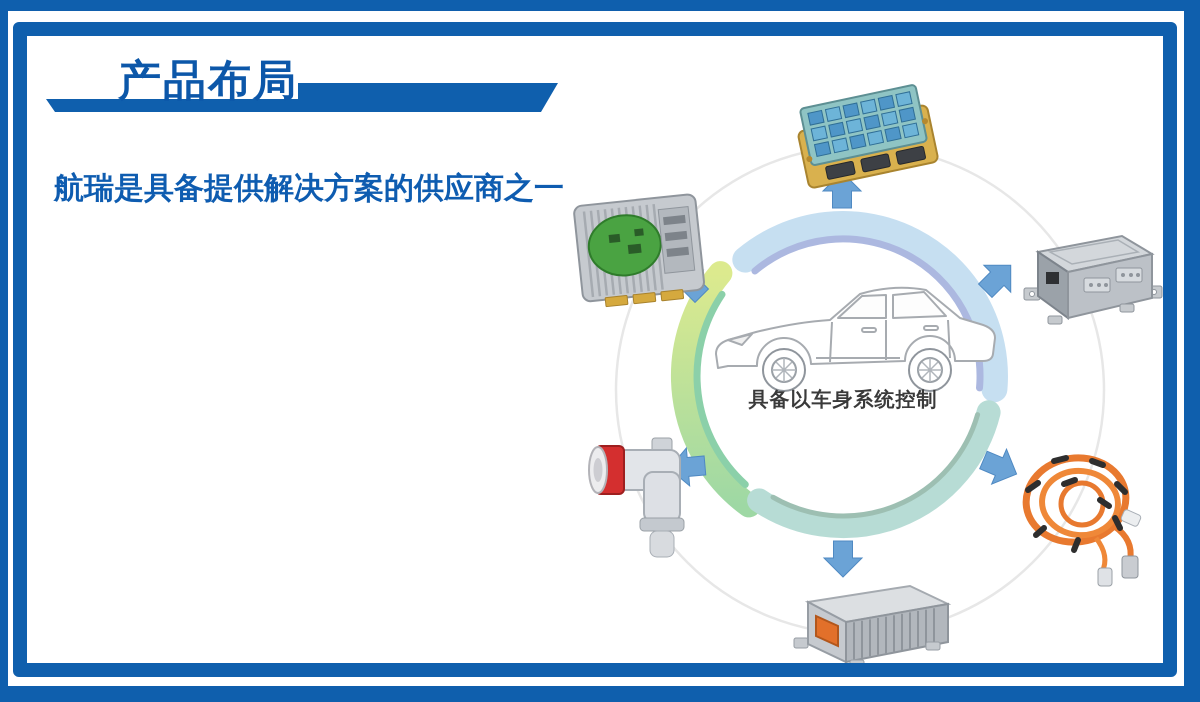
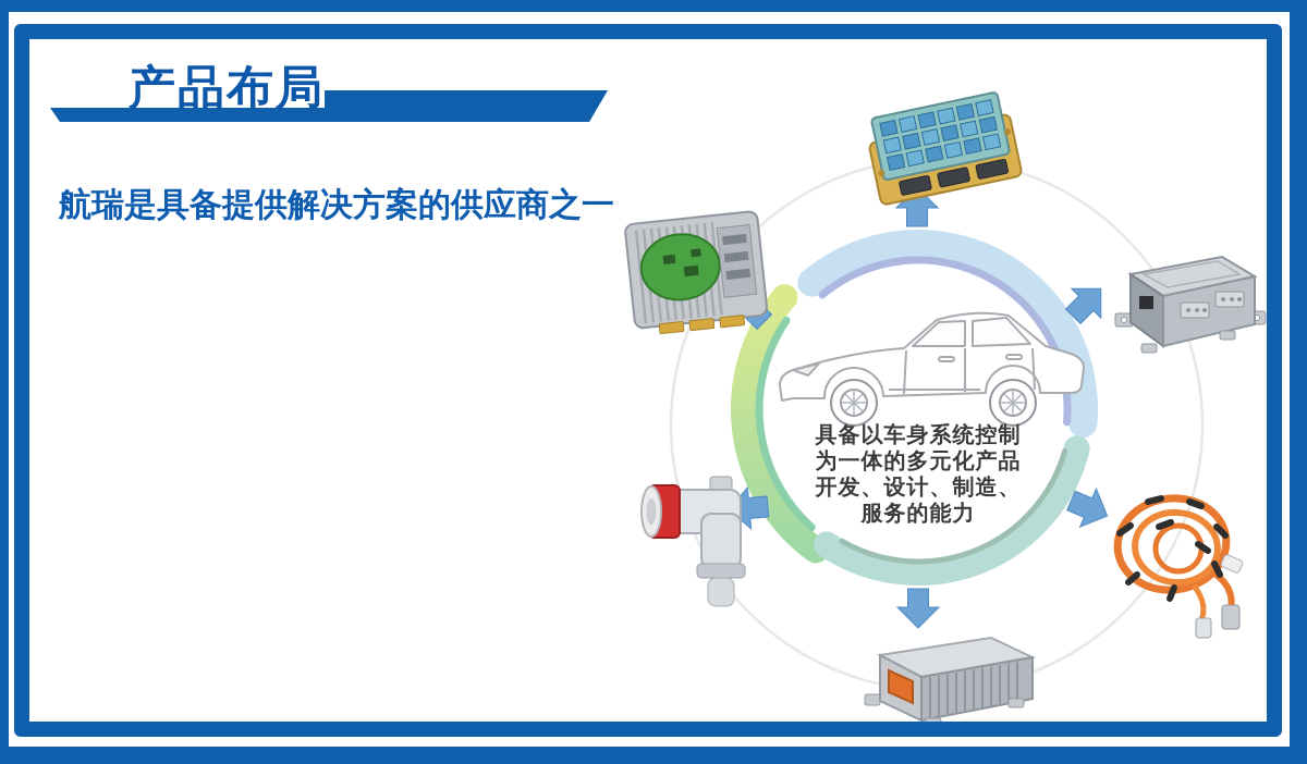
  产品布局
  航瑞是具备提供解决方案的供应商之一
  具备以车身系统控制
+ 为一体的多元化产品
+ 开发、设计、制造、
+ 服务的能力
